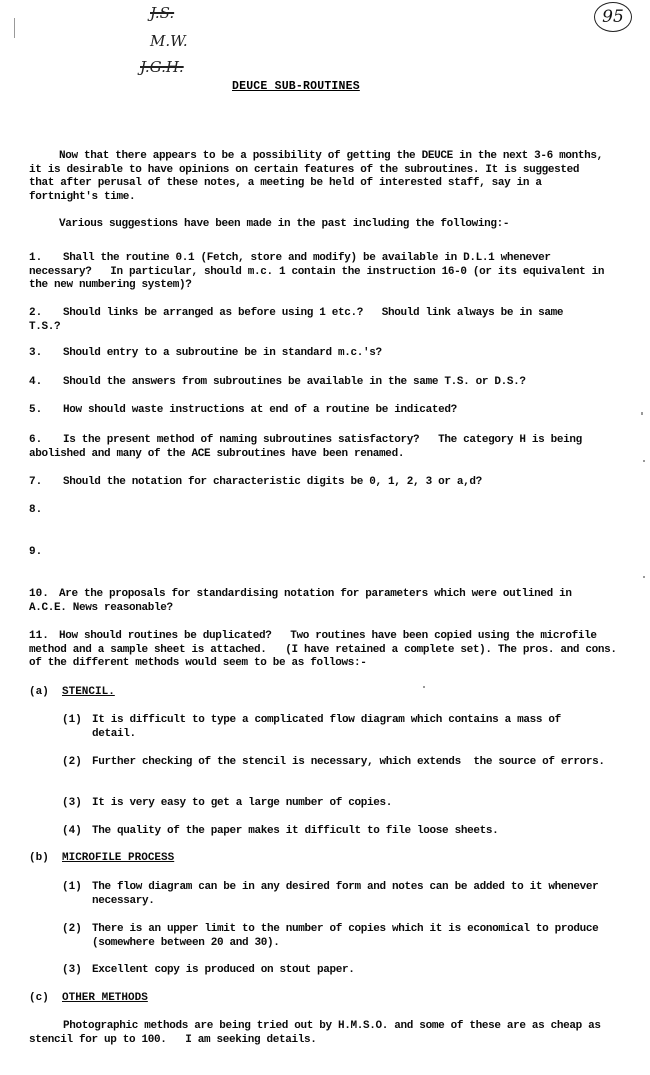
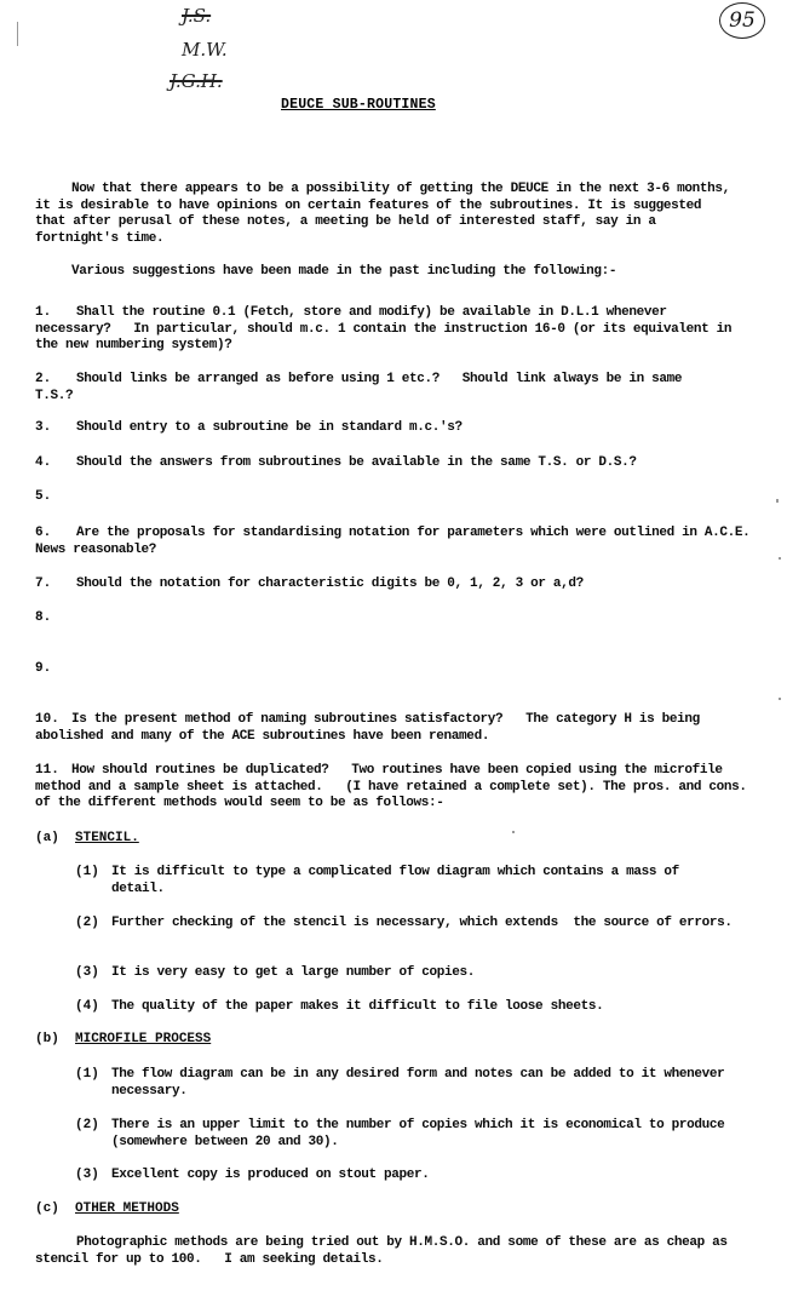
  J.S.
  M.W.
  J.G.H.
  95
  DEUCE SUB-ROUTINES
  Now that there appears to be a possibility of getting the DEUCE in the next 3-6 months, it is desirable to have opinions on certain features of the subroutines. It is suggested that after perusal of these notes, a meeting be held of interested staff, say in a fortnight's time.
  Various suggestions have been made in the past including the following:-
  1.
  Shall the routine 0.1 (Fetch, store and modify) be available in D.L.1 whenever necessary? In particular, should m.c. 1 contain the instruction 16-0 (or its equivalent in the new numbering system)?
  2.
  Should links be arranged as before using 1 etc.? Should link always be in same T.S.?
  3.
  Should entry to a subroutine be in standard m.c.'s?
  4.
  Should the answers from subroutines be available in the same T.S. or D.S.?
  5.
- How should waste instructions at end of a routine be indicated?
  6.
- Is the present method of naming subroutines satisfactory? The category H is being abolished and many of the ACE subroutines have been renamed.
+ Are the proposals for standardising notation for parameters which were outlined in A.C.E. News reasonable?
  7.
  Should the notation for characteristic digits be 0, 1, 2, 3 or a,d?
  8.
  9.
  10.
- Are the proposals for standardising notation for parameters which were outlined in A.C.E. News reasonable?
+ Is the present method of naming subroutines satisfactory? The category H is being abolished and many of the ACE subroutines have been renamed.
  11.
  How should routines be duplicated? Two routines have been copied using the microfile method and a sample sheet is attached. (I have retained a complete set). The pros. and cons. of the different methods would seem to be as follows:-
  (a)
  STENCIL.
  (1)
  It is difficult to type a complicated flow diagram which contains a mass of detail.
  (2)
  Further checking of the stencil is necessary, which extends the source of errors.
  (3)
  It is very easy to get a large number of copies.
  (4)
  The quality of the paper makes it difficult to file loose sheets.
  (b)
  MICROFILE PROCESS
  (1)
  The flow diagram can be in any desired form and notes can be added to it whenever necessary.
  (2)
  There is an upper limit to the number of copies which it is economical to produce (somewhere between 20 and 30).
  (3)
  Excellent copy is produced on stout paper.
  (c)
  OTHER METHODS
  Photographic methods are being tried out by H.M.S.O. and some of these are as cheap as stencil for up to 100. I am seeking details.
